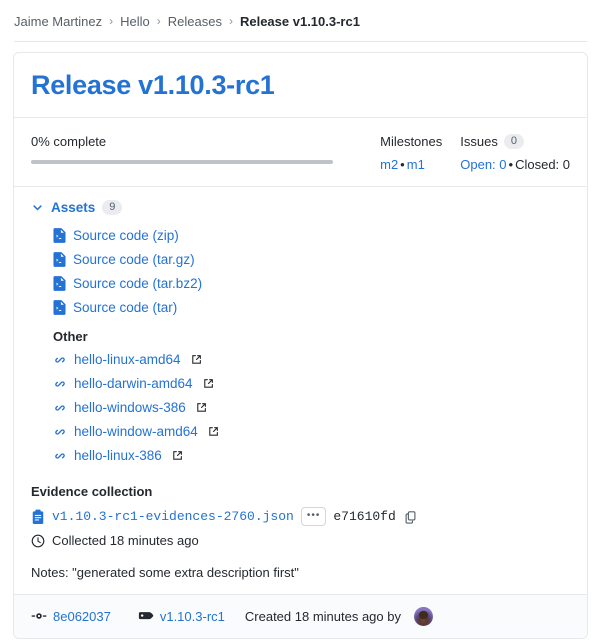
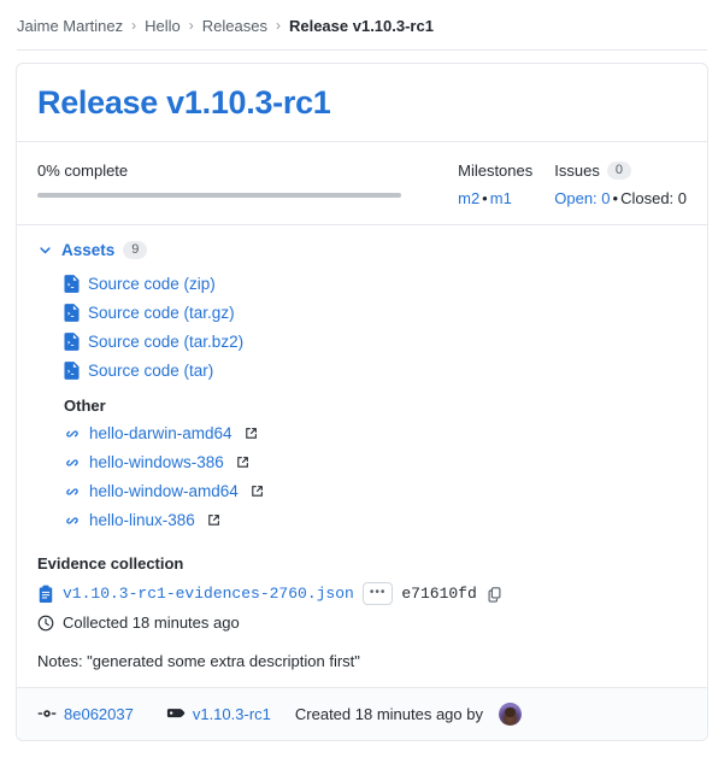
  Jaime Martinez
  ›
  Hello
  ›
  Releases
  ›
  Release v1.10.3-rc1
  Release v1.10.3-rc1
  0% complete
  Milestones
  m2 • m1
  Issues
  0
  Open: 0 • Closed: 0
  Assets
  9
  Source code (zip)
  Source code (tar.gz)
  Source code (tar.bz2)
  Source code (tar)
  Other
- hello-linux-amd64
  hello-darwin-amd64
  hello-windows-386
  hello-window-amd64
  hello-linux-386
  Evidence collection
  v1.10.3-rc1-evidences-2760.json
  •••
  e71610fd
  Collected 18 minutes ago
  Notes: "generated some extra description first"
  8e062037
  v1.10.3-rc1
  Created 18 minutes ago by
